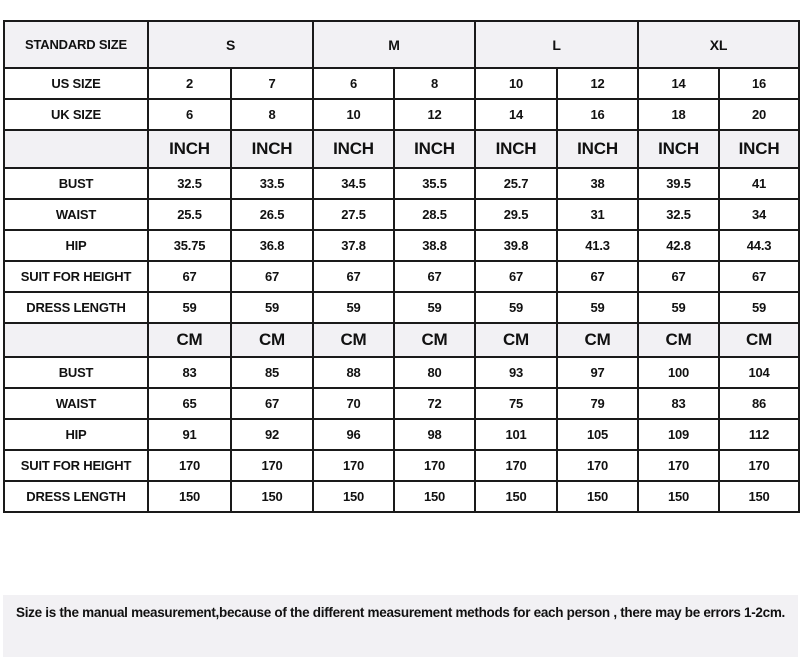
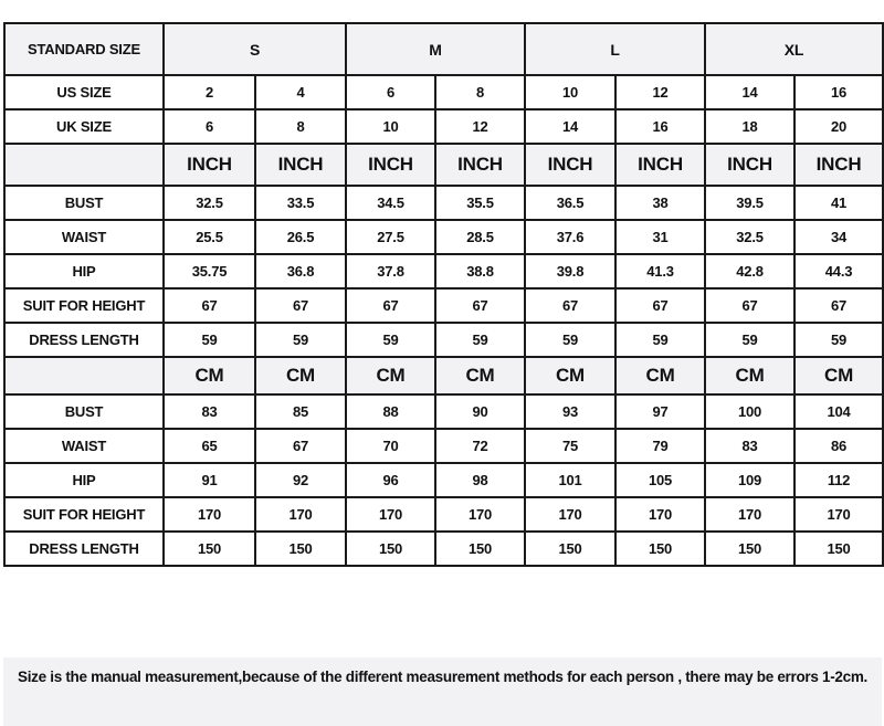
  STANDARD SIZE	S	M	L	XL
- US SIZE	2	7	6	8	10	12	14	16
+ US SIZE	2	4	6	8	10	12	14	16
  UK SIZE	6	8	10	12	14	16	18	20
  	INCH	INCH	INCH	INCH	INCH	INCH	INCH	INCH
- BUST	32.5	33.5	34.5	35.5	25.7	38	39.5	41
+ BUST	32.5	33.5	34.5	35.5	36.5	38	39.5	41
- WAIST	25.5	26.5	27.5	28.5	29.5	31	32.5	34
+ WAIST	25.5	26.5	27.5	28.5	37.6	31	32.5	34
  HIP	35.75	36.8	37.8	38.8	39.8	41.3	42.8	44.3
  SUIT FOR HEIGHT	67	67	67	67	67	67	67	67
  DRESS LENGTH	59	59	59	59	59	59	59	59
  	CM	CM	CM	CM	CM	CM	CM	CM
- BUST	83	85	88	80	93	97	100	104
+ BUST	83	85	88	90	93	97	100	104
  WAIST	65	67	70	72	75	79	83	86
  HIP	91	92	96	98	101	105	109	112
  SUIT FOR HEIGHT	170	170	170	170	170	170	170	170
  DRESS LENGTH	150	150	150	150	150	150	150	150
  Size is the manual measurement,because of the different measurement methods for each person , there may be errors 1-2cm.
